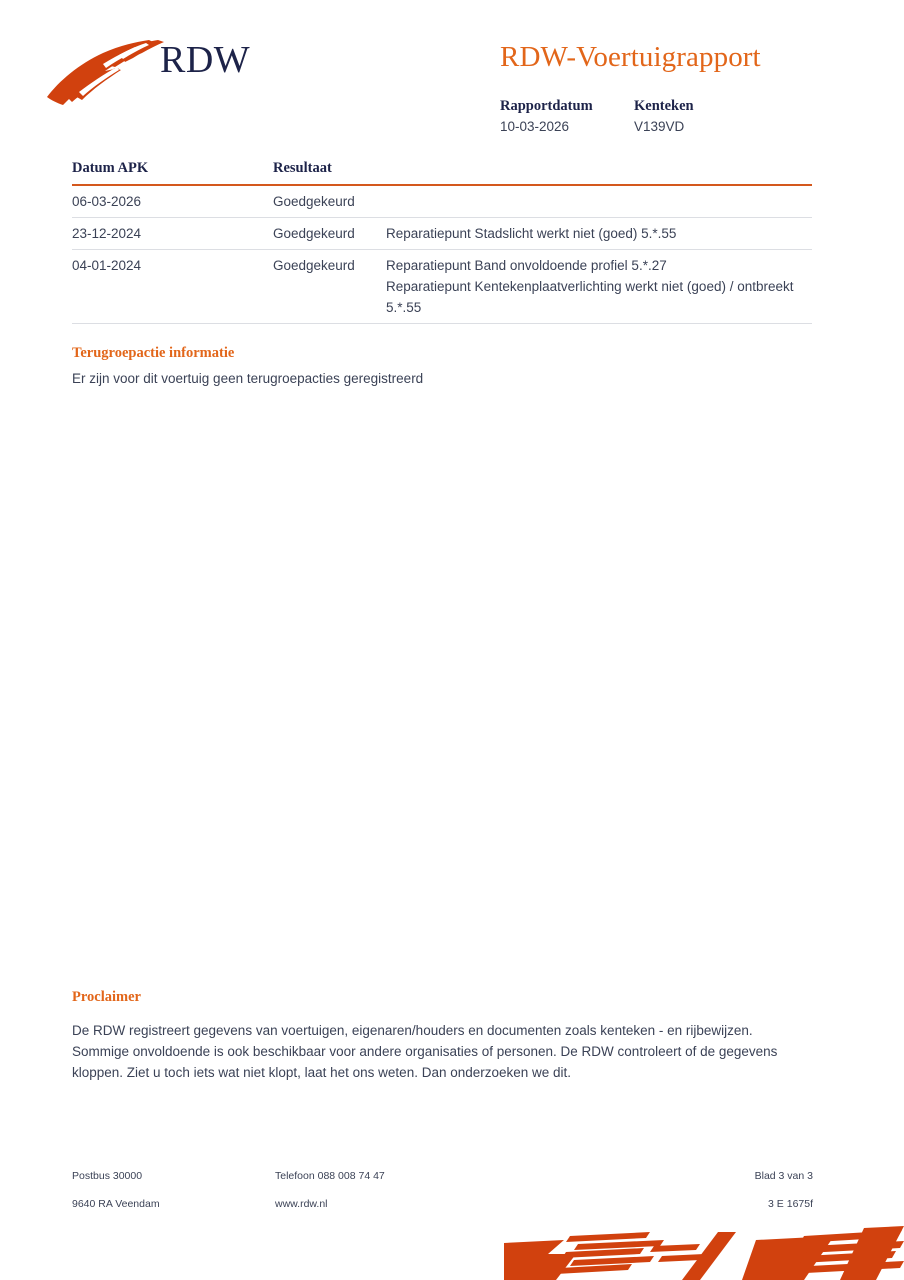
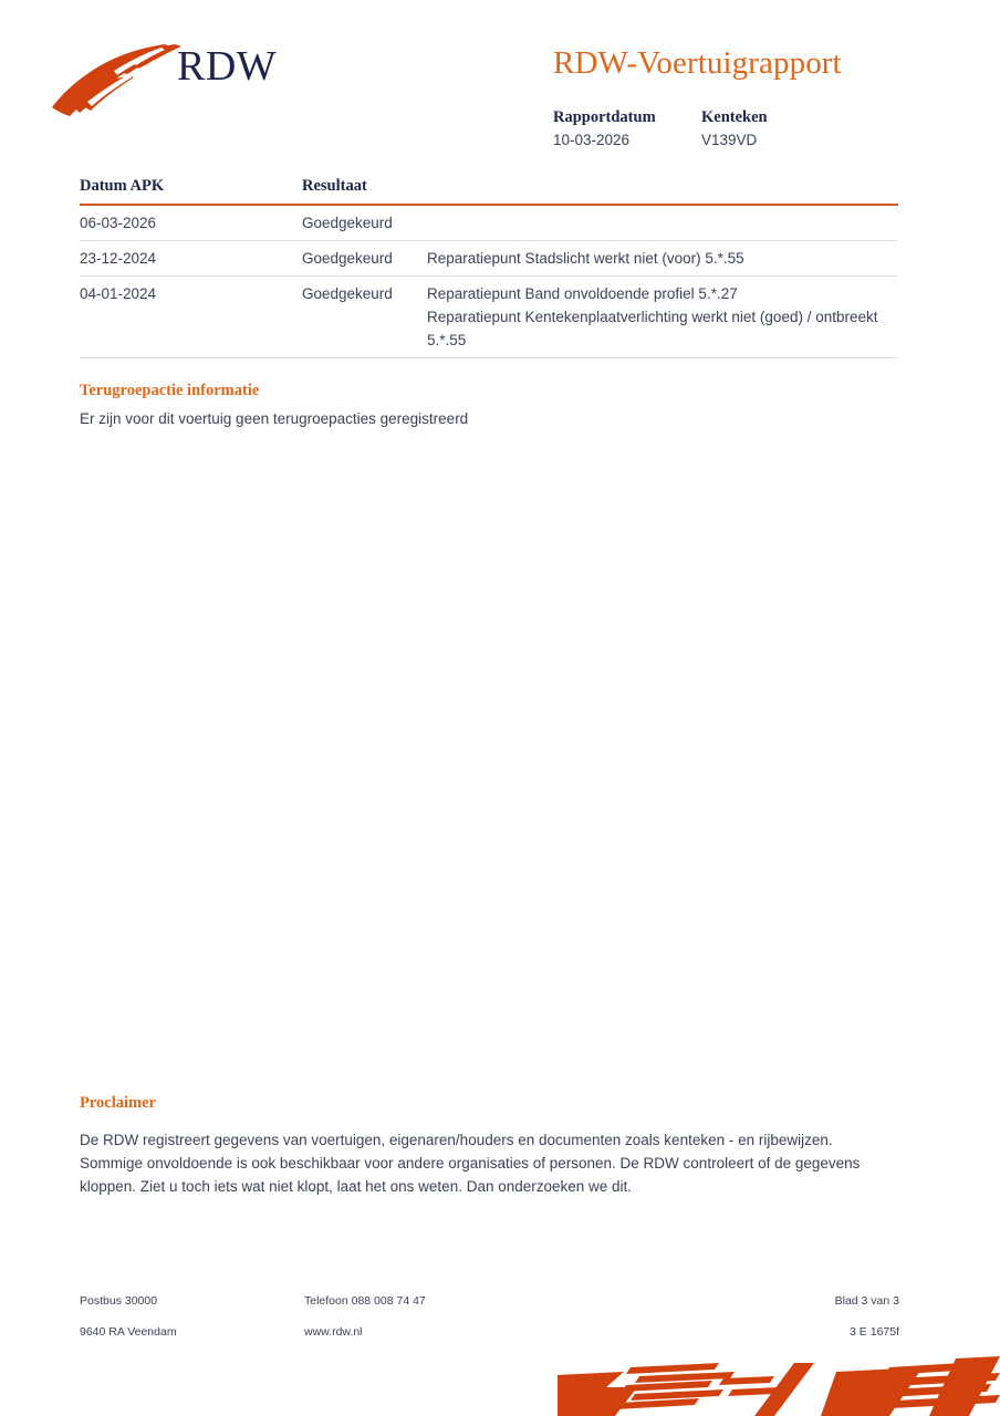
  RDW
  RDW-Voertuigrapport
  Rapportdatum
  Kenteken
  10-03-2026
  V139VD
  Datum APK
  Resultaat
  06-03-2026
  Goedgekeurd
  23-12-2024
  Goedgekeurd
- Reparatiepunt Stadslicht werkt niet (goed) 5.*.55
+ Reparatiepunt Stadslicht werkt niet (voor) 5.*.55
  04-01-2024
  Goedgekeurd
  Reparatiepunt Band onvoldoende profiel 5.*.27
  Reparatiepunt Kentekenplaatverlichting werkt niet (goed) / ontbreekt 5.*.55
  Terugroepactie informatie
  Er zijn voor dit voertuig geen terugroepacties geregistreerd
  Proclaimer
  De RDW registreert gegevens van voertuigen, eigenaren/houders en documenten zoals kenteken - en rijbewijzen.
  Sommige onvoldoende is ook beschikbaar voor andere organisaties of personen. De RDW controleert of de gegevens
  kloppen. Ziet u toch iets wat niet klopt, laat het ons weten. Dan onderzoeken we dit.
  Postbus 30000
  Telefoon 088 008 74 47
  Blad 3 van 3
  9640 RA Veendam
  www.rdw.nl
  3 E 1675f
